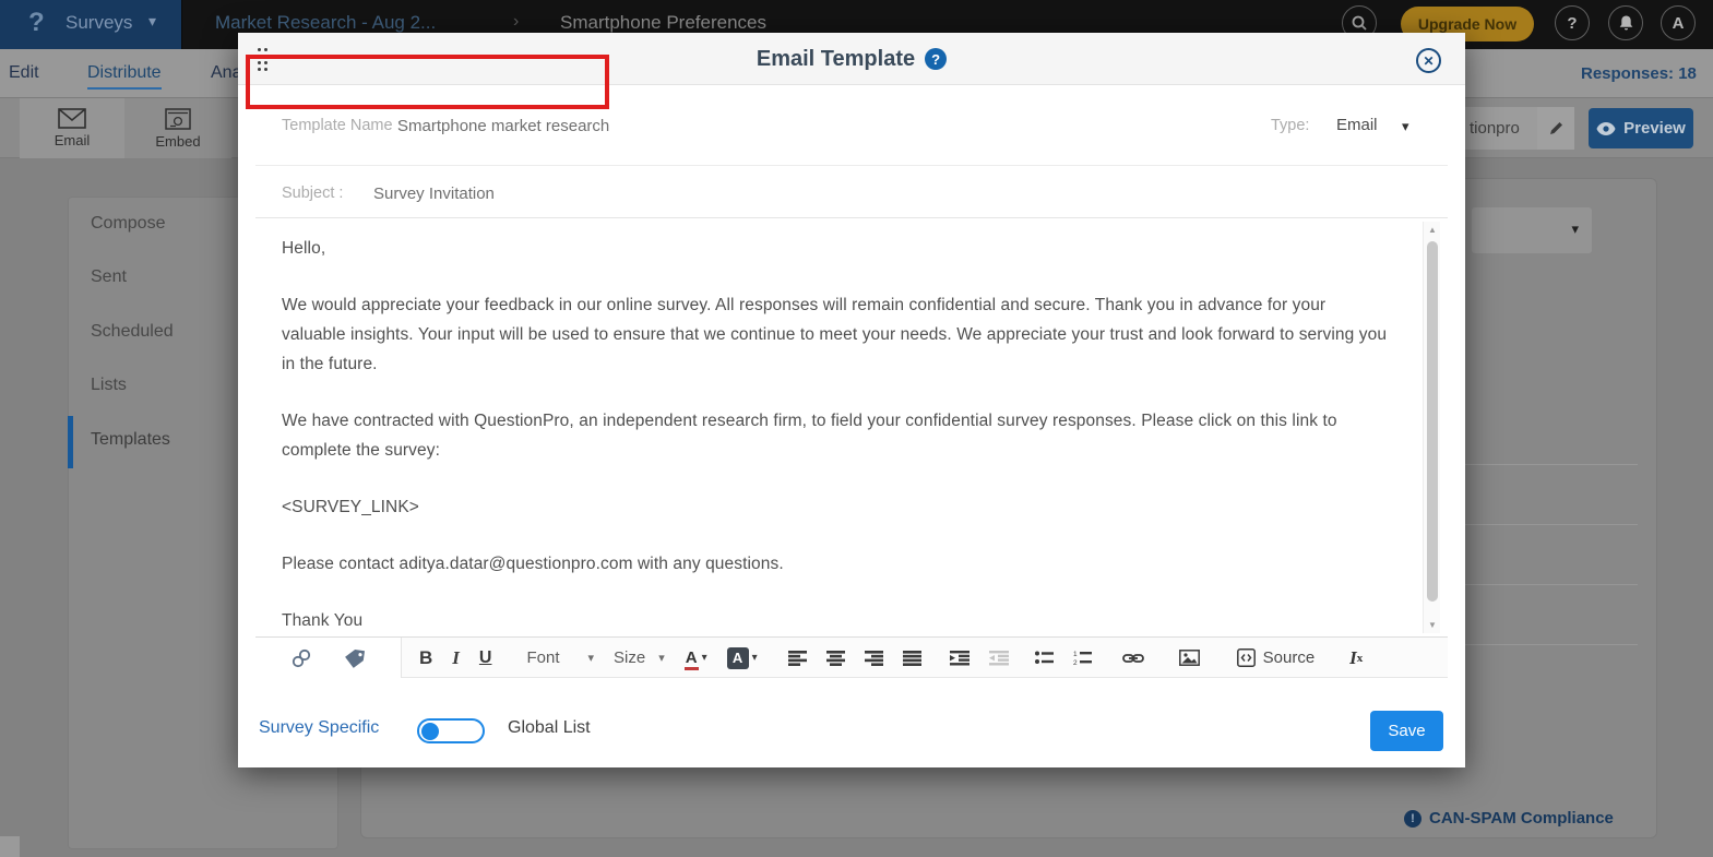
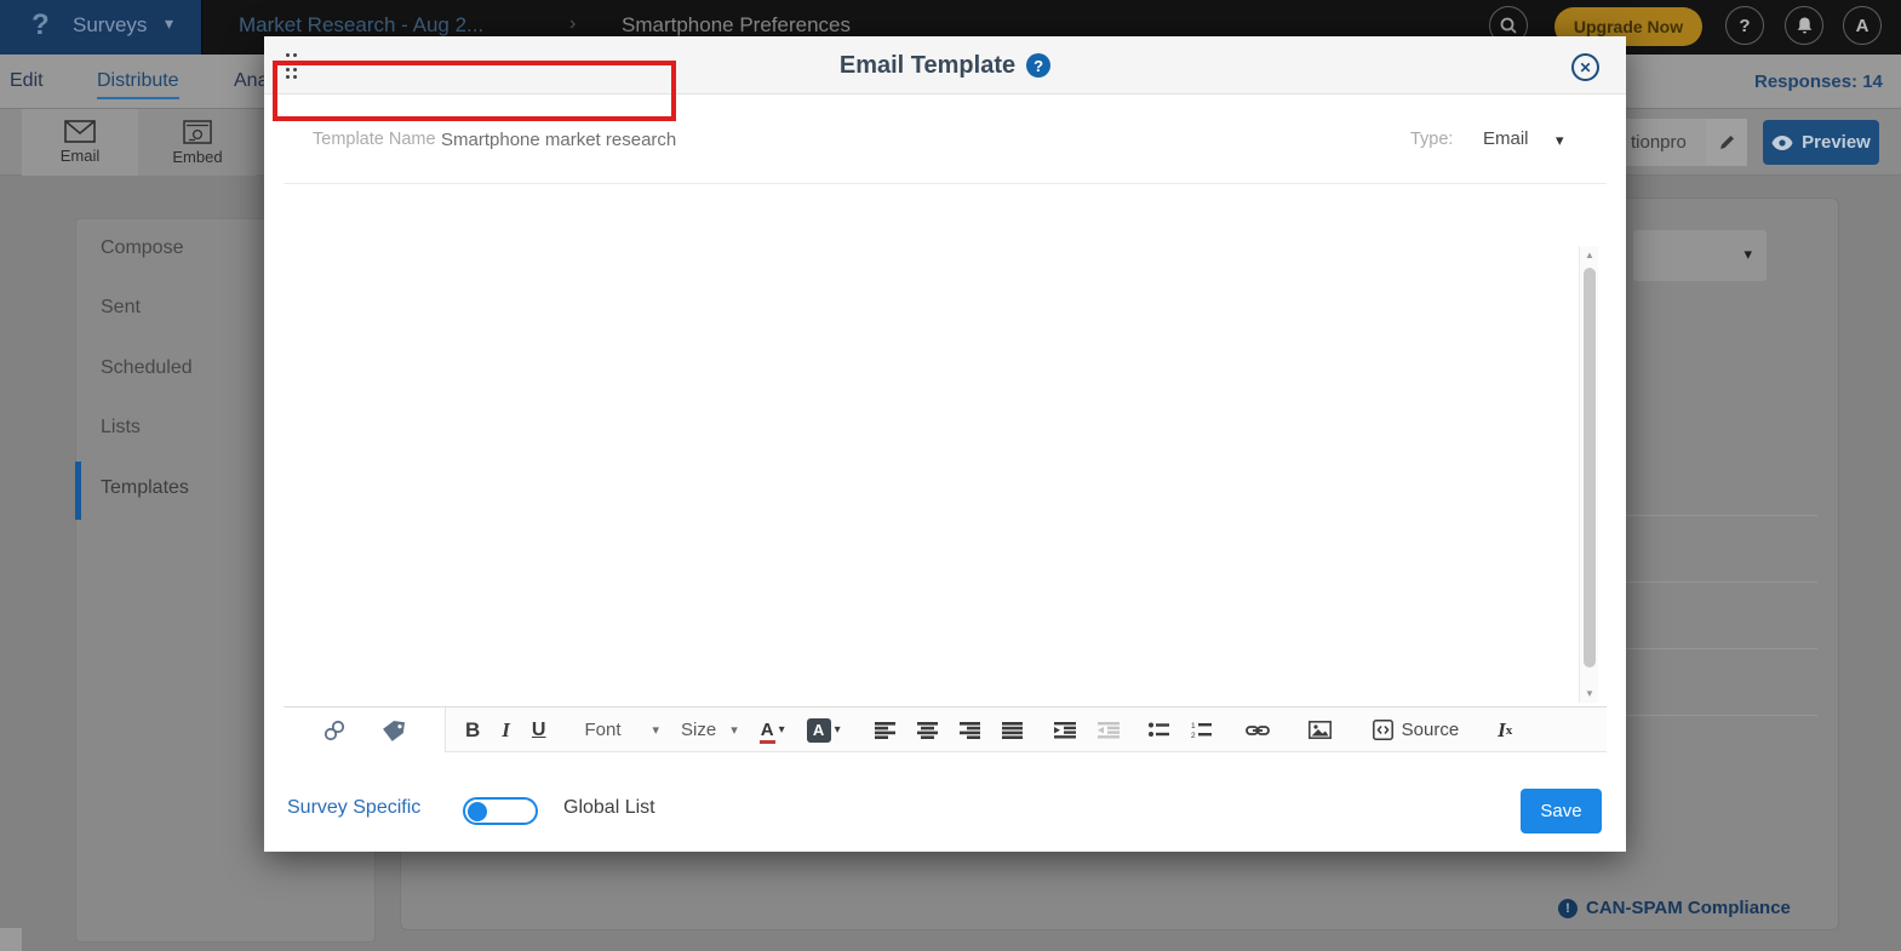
  ?
  Surveys
  ▾
  Market Research - Aug 2...
  ›
  Smartphone Preferences
  Upgrade Now
  ?
  A
  Edit
  Distribute
- Responses: 18
+ Responses: 14
  Email
  Embed
  ▾
  Compose
  Sent
  Scheduled
  Lists
  Templates
  tionpro
  Preview
  !
  CAN-SPAM Compliance
  Email Template
  ?
  ✕
  Template Name :
  Smartphone market research
  Type:
  Email
  ▾
- Subject :
- Survey Invitation
- Hello,
- We would appreciate your feedback in our online survey. All responses will remain confidential and secure. Thank you in advance for your valuable insights. Your input will be used to ensure that we continue to meet your needs. We appreciate your trust and look forward to serving you in the future.
- We have contracted with QuestionPro, an independent research firm, to field your confidential survey responses. Please click on this link to complete the survey:
- <SURVEY_LINK>
- Please contact aditya.datar@questionpro.com with any questions.
- Thank You
  ▲
  ▼
  B
  I
  U
  Font
  ▾
  Size
  ▾
  A
  ▾
  A
  ▾
  Source
  I
  x
  Survey Specific
  Global List
  Save
